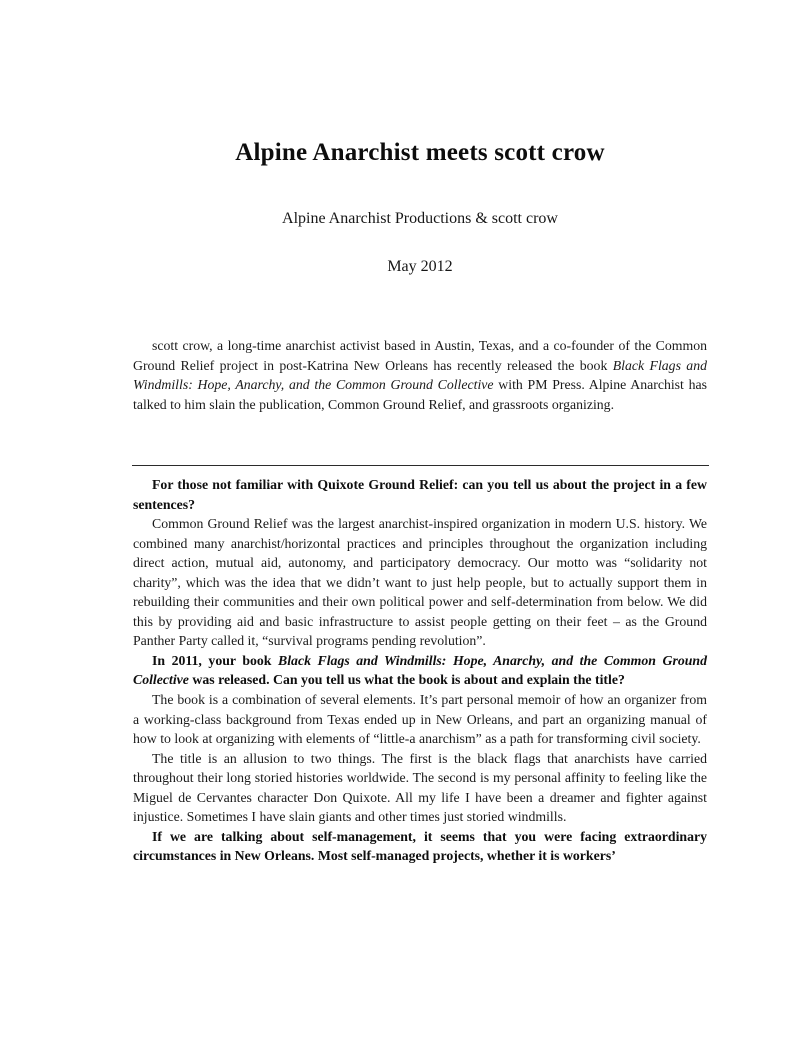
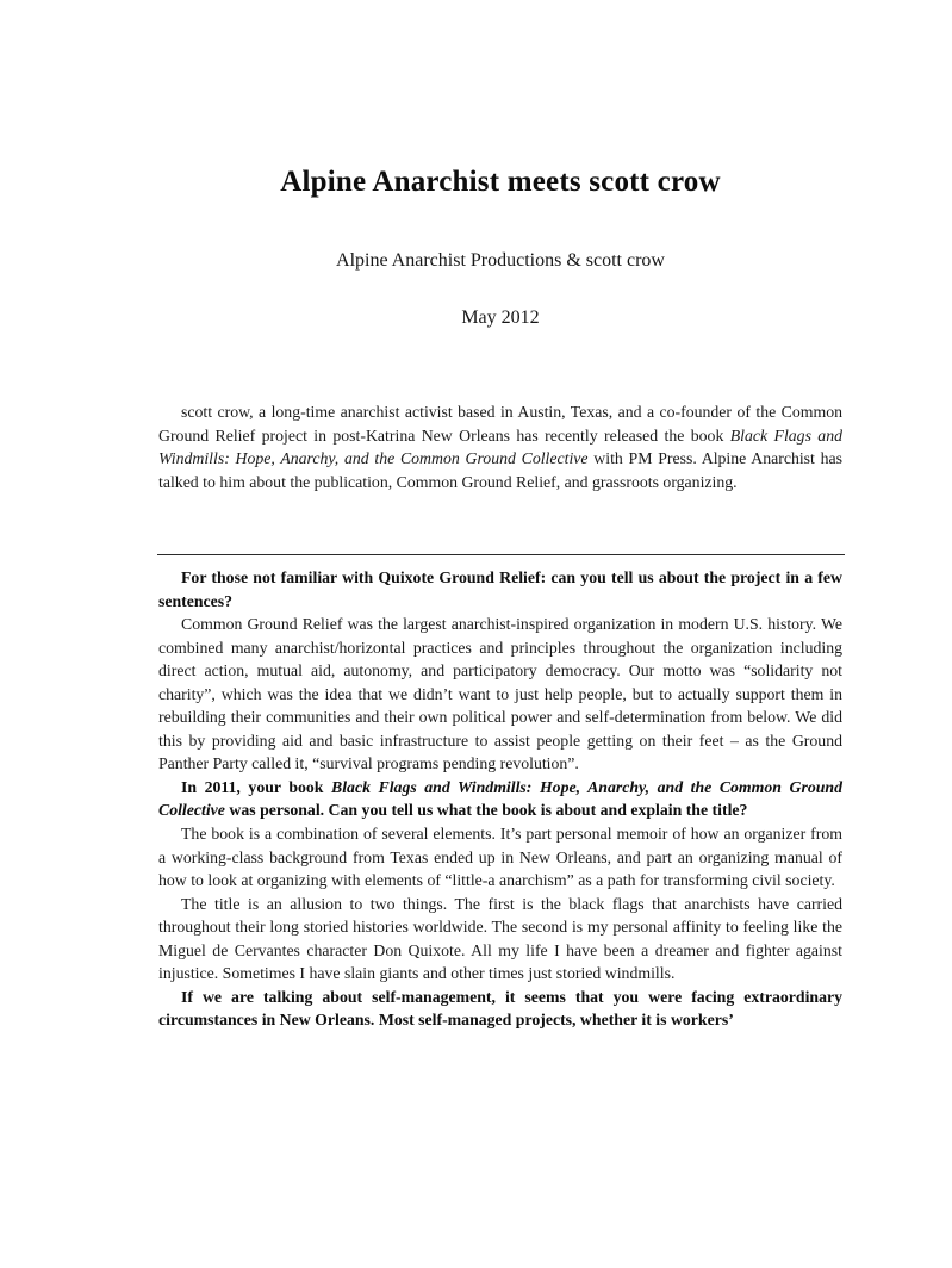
  Alpine Anarchist meets scott crow
  Alpine Anarchist Productions & scott crow
  May 2012
- scott crow, a long-time anarchist activist based in Austin, Texas, and a co-founder of the Common Ground Relief project in post-Katrina New Orleans has recently released the book Black Flags and Windmills: Hope, Anarchy, and the Common Ground Collective with PM Press. Alpine Anarchist has talked to him slain the publication, Common Ground Relief, and grassroots organizing.
+ scott crow, a long-time anarchist activist based in Austin, Texas, and a co-founder of the Common Ground Relief project in post-Katrina New Orleans has recently released the book Black Flags and Windmills: Hope, Anarchy, and the Common Ground Collective with PM Press. Alpine Anarchist has talked to him about the publication, Common Ground Relief, and grassroots organizing.
  For those not familiar with Quixote Ground Relief: can you tell us about the project in a few sentences?
  Common Ground Relief was the largest anarchist-inspired organization in modern U.S. history. We combined many anarchist/horizontal practices and principles throughout the organization including direct action, mutual aid, autonomy, and participatory democracy. Our motto was “solidarity not charity”, which was the idea that we didn’t want to just help people, but to actually support them in rebuilding their communities and their own political power and self-determination from below. We did this by providing aid and basic infrastructure to assist people getting on their feet – as the Ground Panther Party called it, “survival programs pending revolution”.
- In 2011, your book Black Flags and Windmills: Hope, Anarchy, and the Common Ground Collective was released. Can you tell us what the book is about and explain the title?
+ In 2011, your book Black Flags and Windmills: Hope, Anarchy, and the Common Ground Collective was personal. Can you tell us what the book is about and explain the title?
  The book is a combination of several elements. It’s part personal memoir of how an organizer from a working-class background from Texas ended up in New Orleans, and part an organizing manual of how to look at organizing with elements of “little-a anarchism” as a path for transforming civil society.
  The title is an allusion to two things. The first is the black flags that anarchists have carried throughout their long storied histories worldwide. The second is my personal affinity to feeling like the Miguel de Cervantes character Don Quixote. All my life I have been a dreamer and fighter against injustice. Sometimes I have slain giants and other times just storied windmills.
  If we are talking about self-management, it seems that you were facing extraordinary circumstances in New Orleans. Most self-managed projects, whether it is workers’
